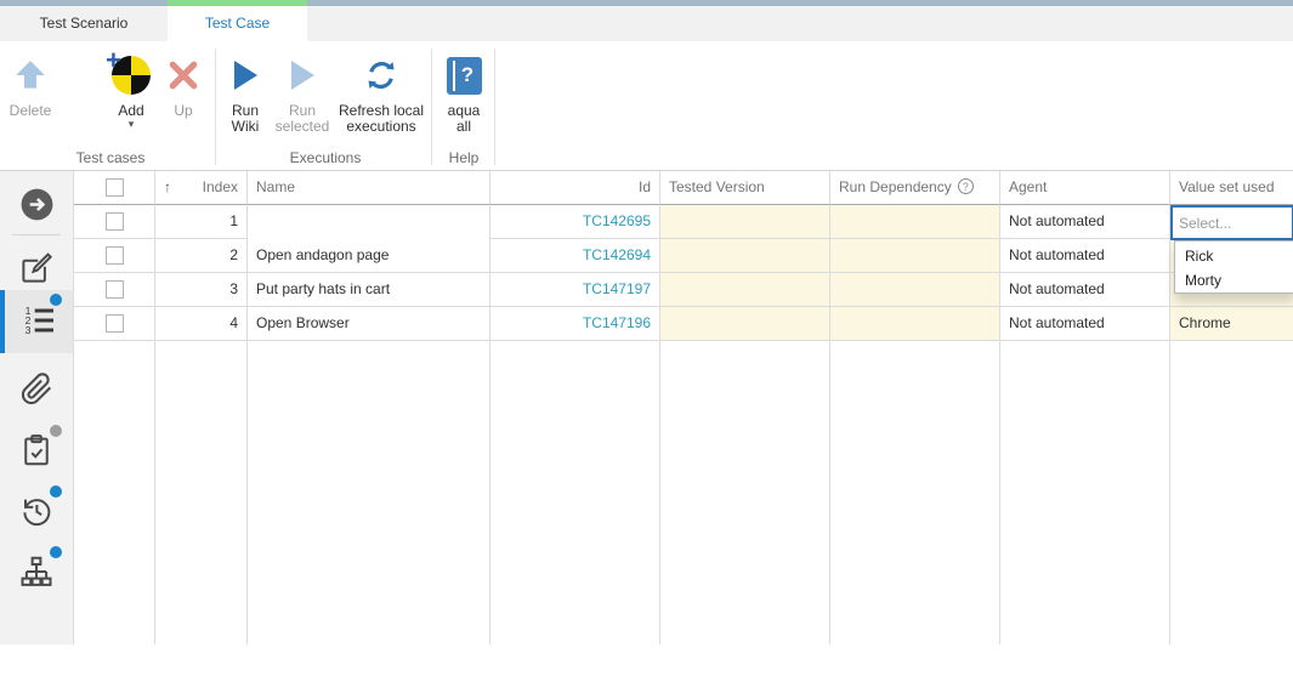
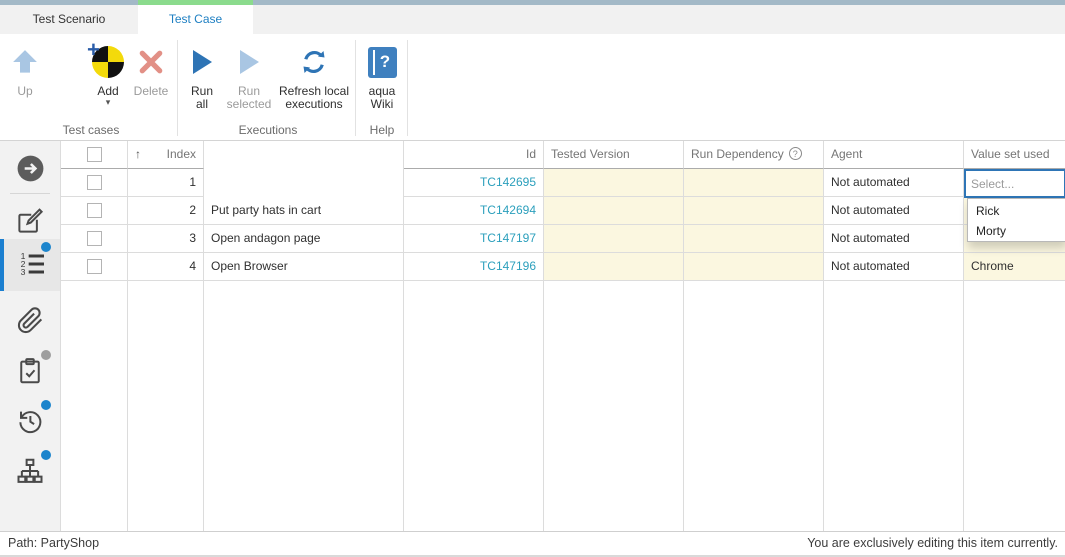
  Test Scenario
  Test Case
- Delete
+ Up
  +
  Add
  ▾
- Up
+ Delete
  Run
- Wiki
+ all
  Run
  selected
  Refresh local
  executions
  ?
  aqua
- all
+ Wiki
  Test cases
  Executions
  Help
  1
  2
  3
  ↑
  Index
- Name
  Id
  Tested Version
  Run Dependency ?
  Agent
  Value set used
  1
  TC142695
  Not automated
  2
- Open andagon page
+ Put party hats in cart
  TC142694
  Not automated
  3
- Put party hats in cart
+ Open andagon page
  TC147197
  Not automated
  4
  Open Browser
  TC147196
  Not automated
  Chrome
  Select...
  Rick
  Morty
+ Path: PartyShop
+ You are exclusively editing this item currently.
